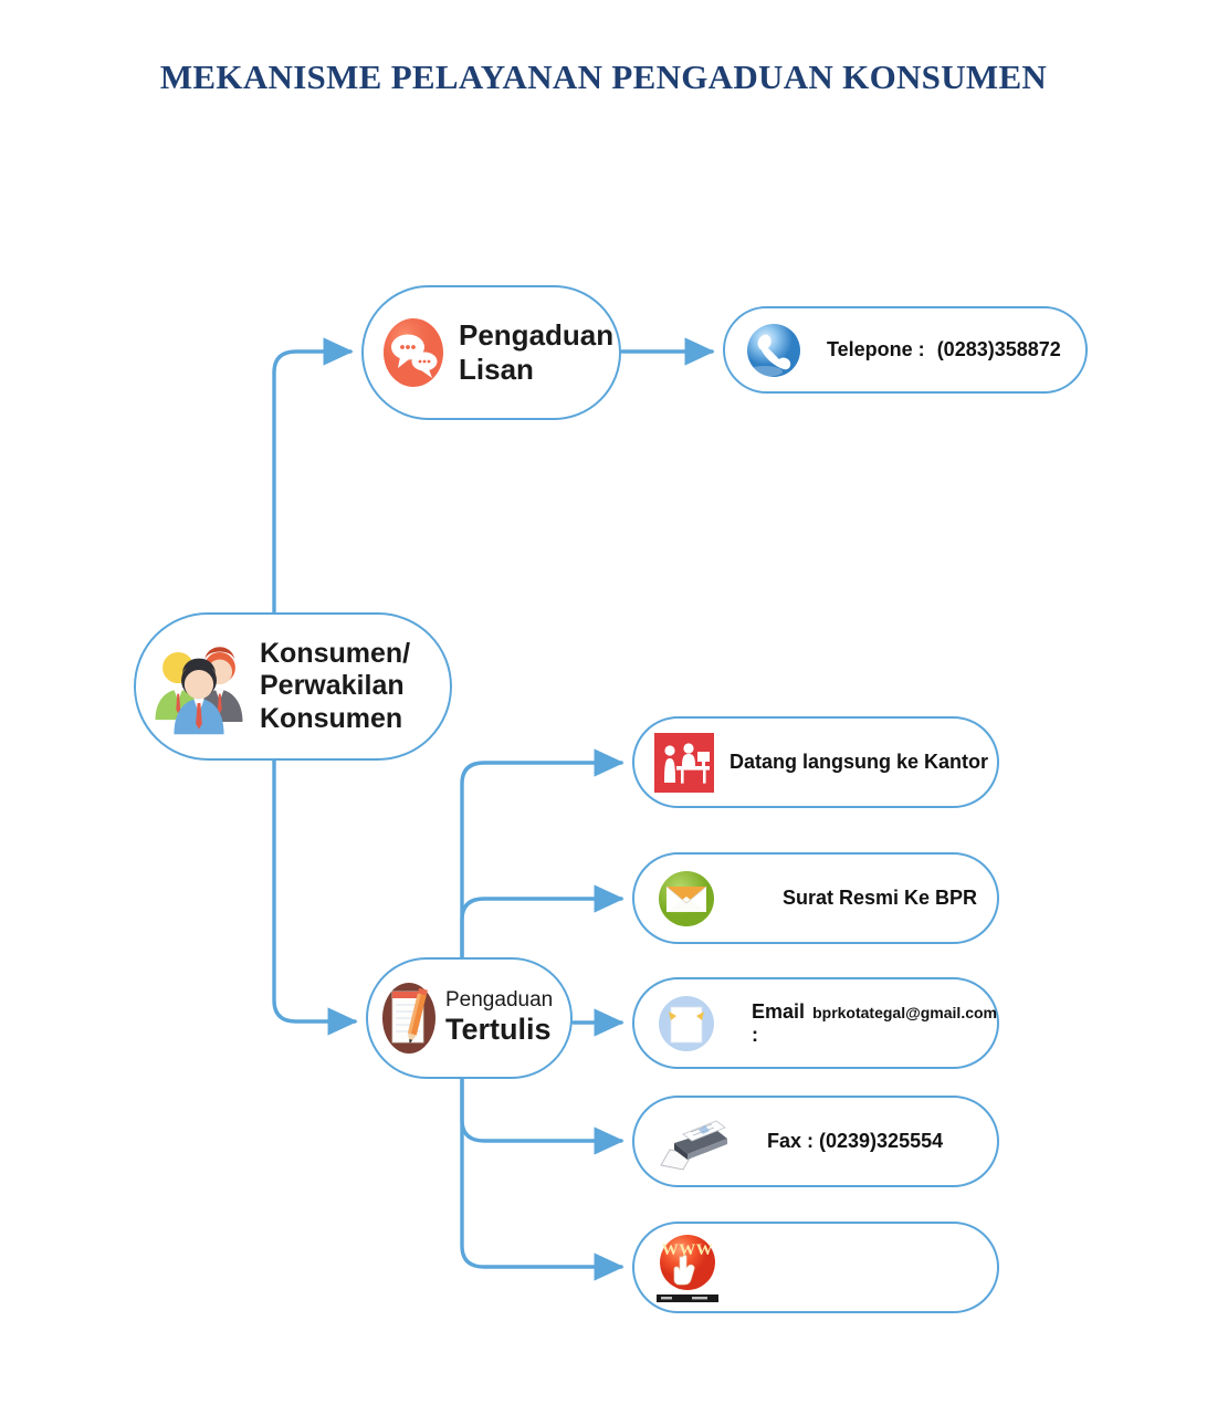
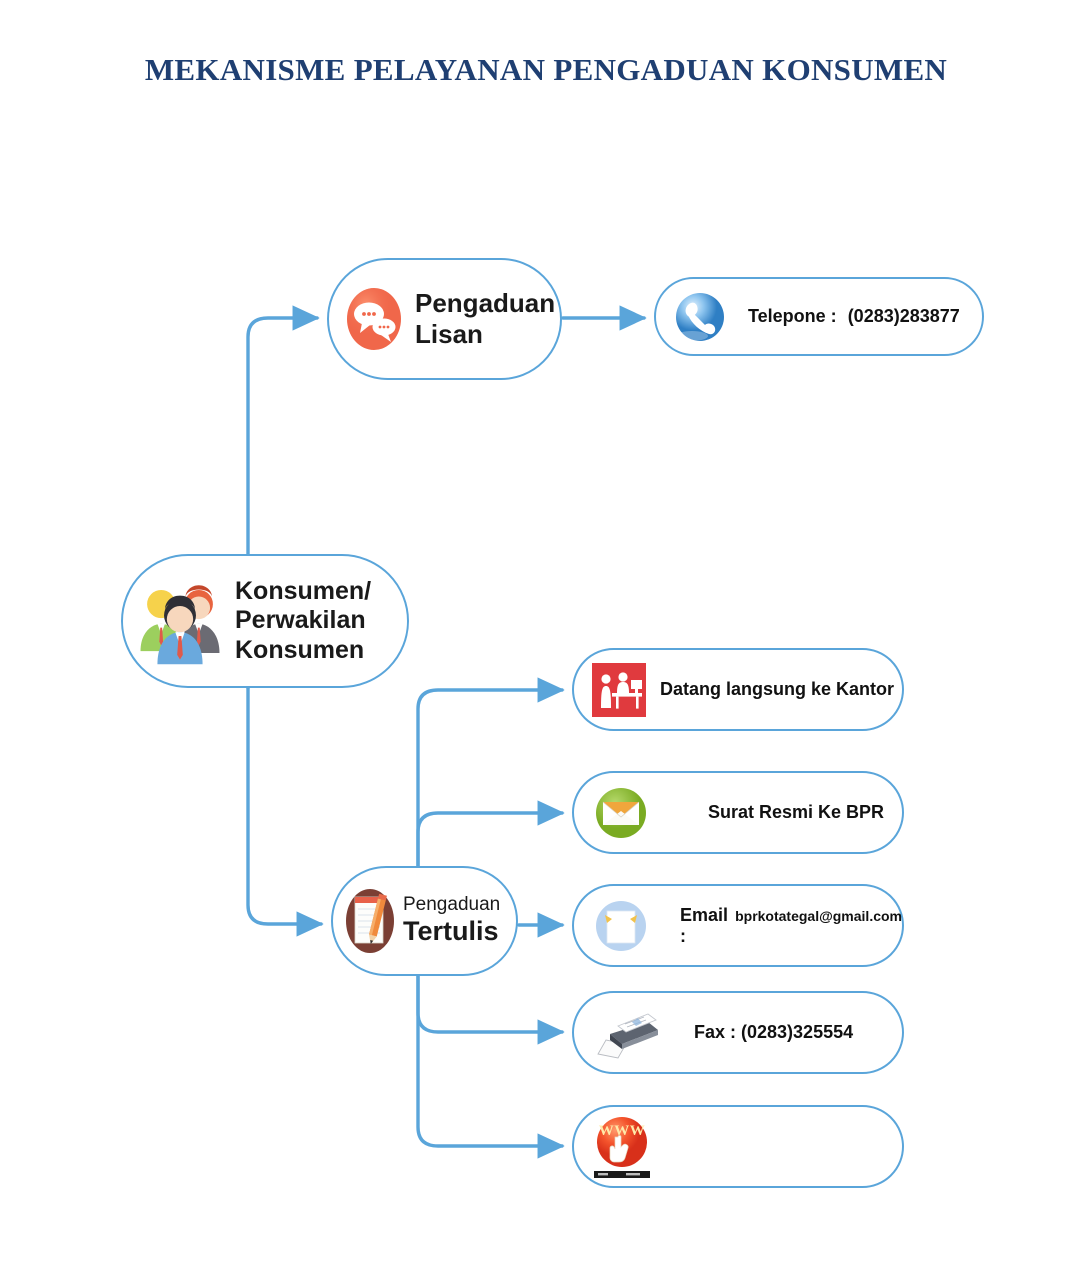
  MEKANISME PELAYANAN PENGADUAN KONSUMEN
  Konsumen/
  Perwakilan
  Konsumen
  Pengaduan
  Lisan
  Pengaduan
  Tertulis
  Telepone :
- (0283)358872
+ (0283)283877
  Datang langsung ke Kantor
  Surat Resmi Ke BPR
  Email :
  bprkotategal@gmail.com
- Fax : (0239)325554
+ Fax : (0283)325554
  WWW
